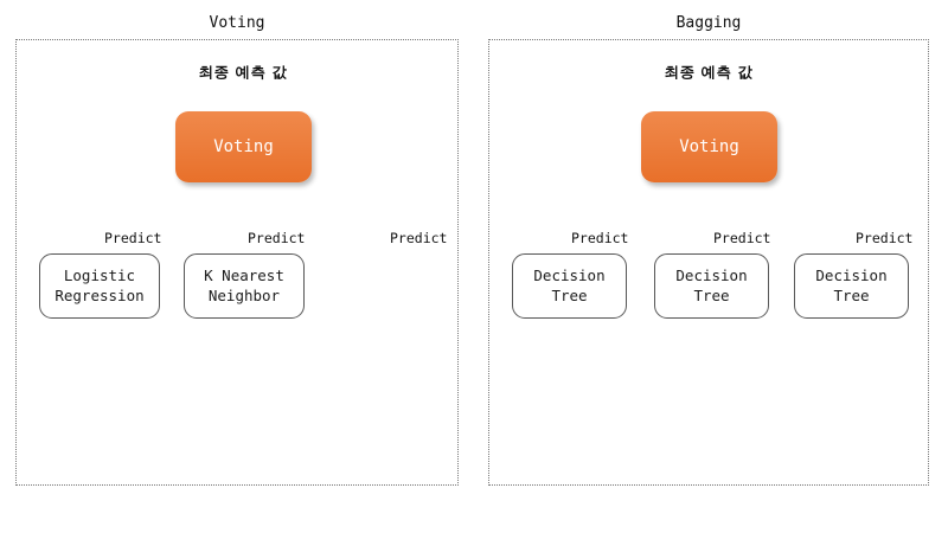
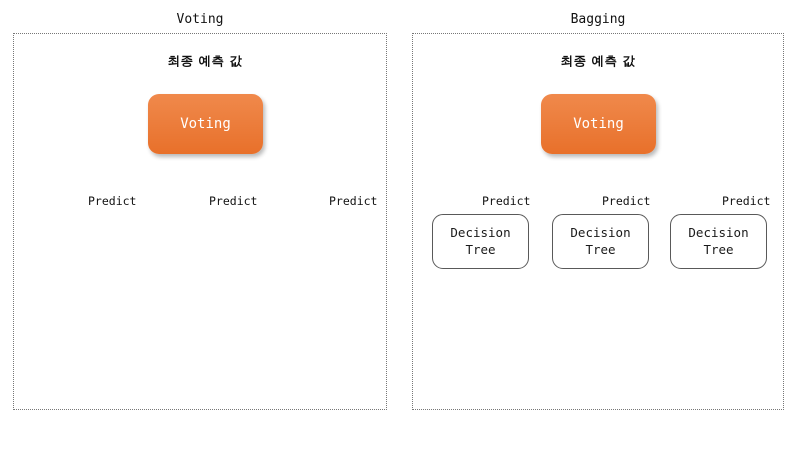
  Voting
  최종 예측 값
  Voting
  Predict
  Predict
  Predict
- Logistic
- Regression
- K Nearest
- Neighbor
  Bagging
  최종 예측 값
  Voting
  Predict
  Predict
  Predict
  Decision
  Tree
  Decision
  Tree
  Decision
  Tree
